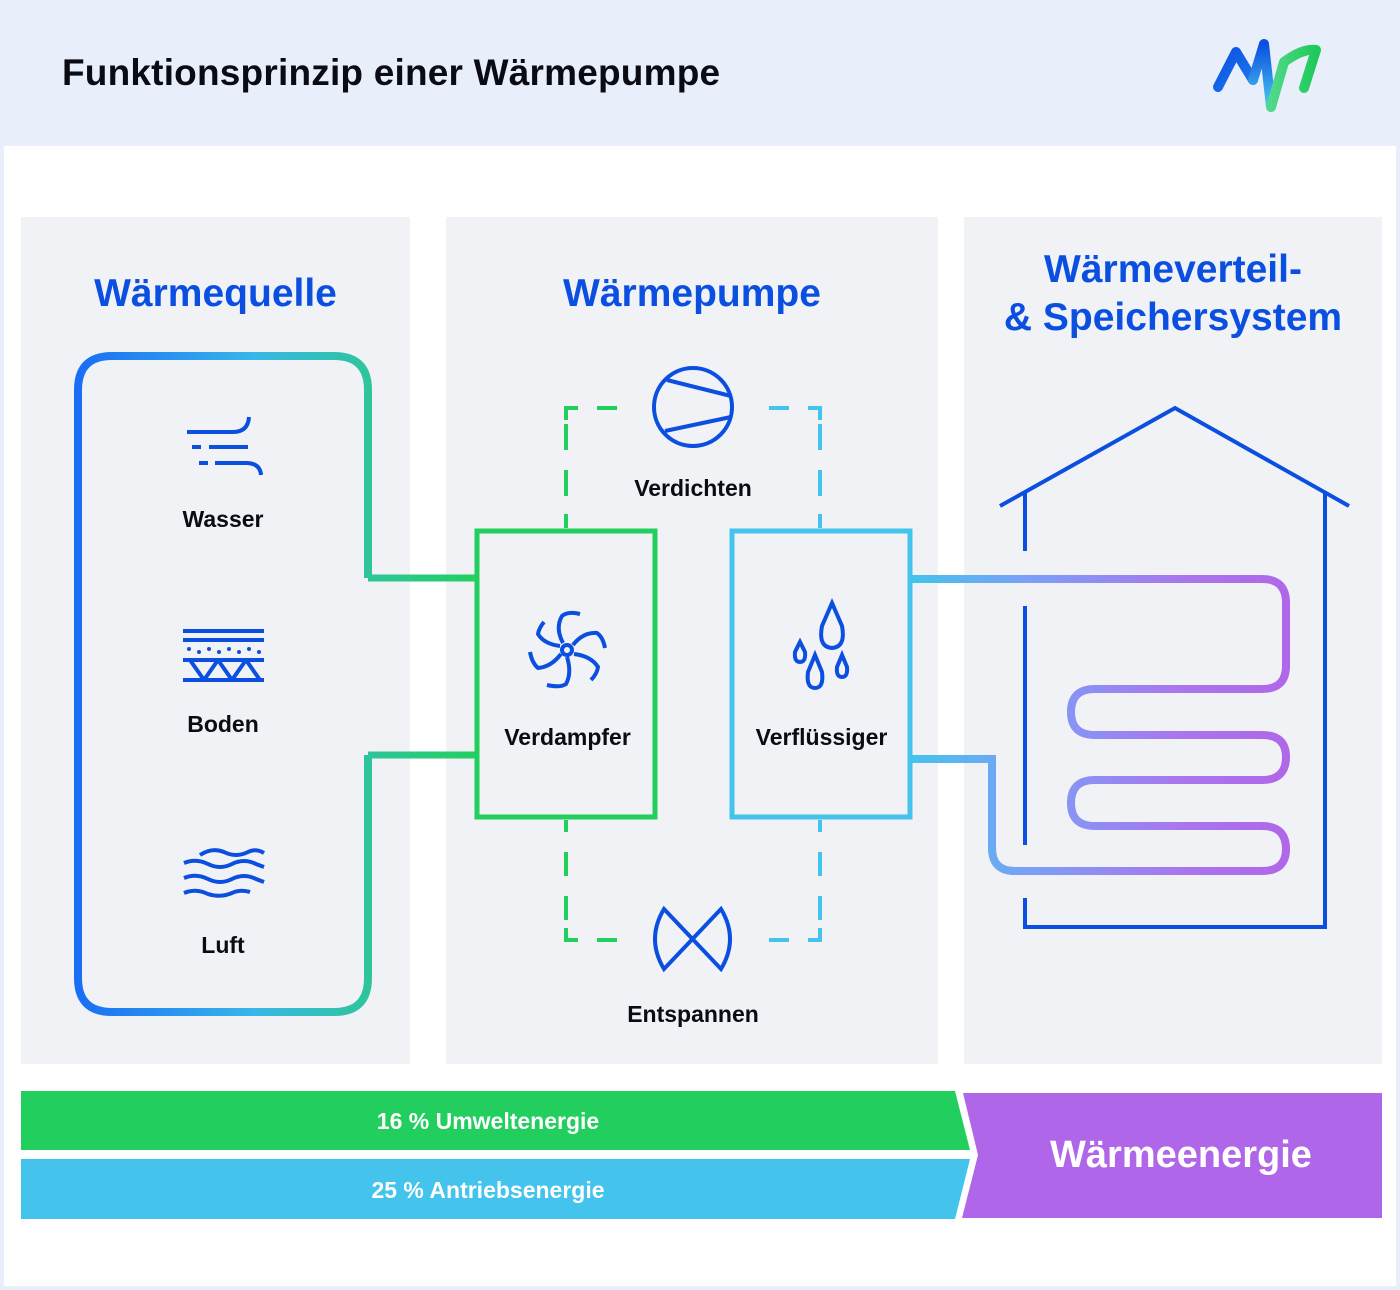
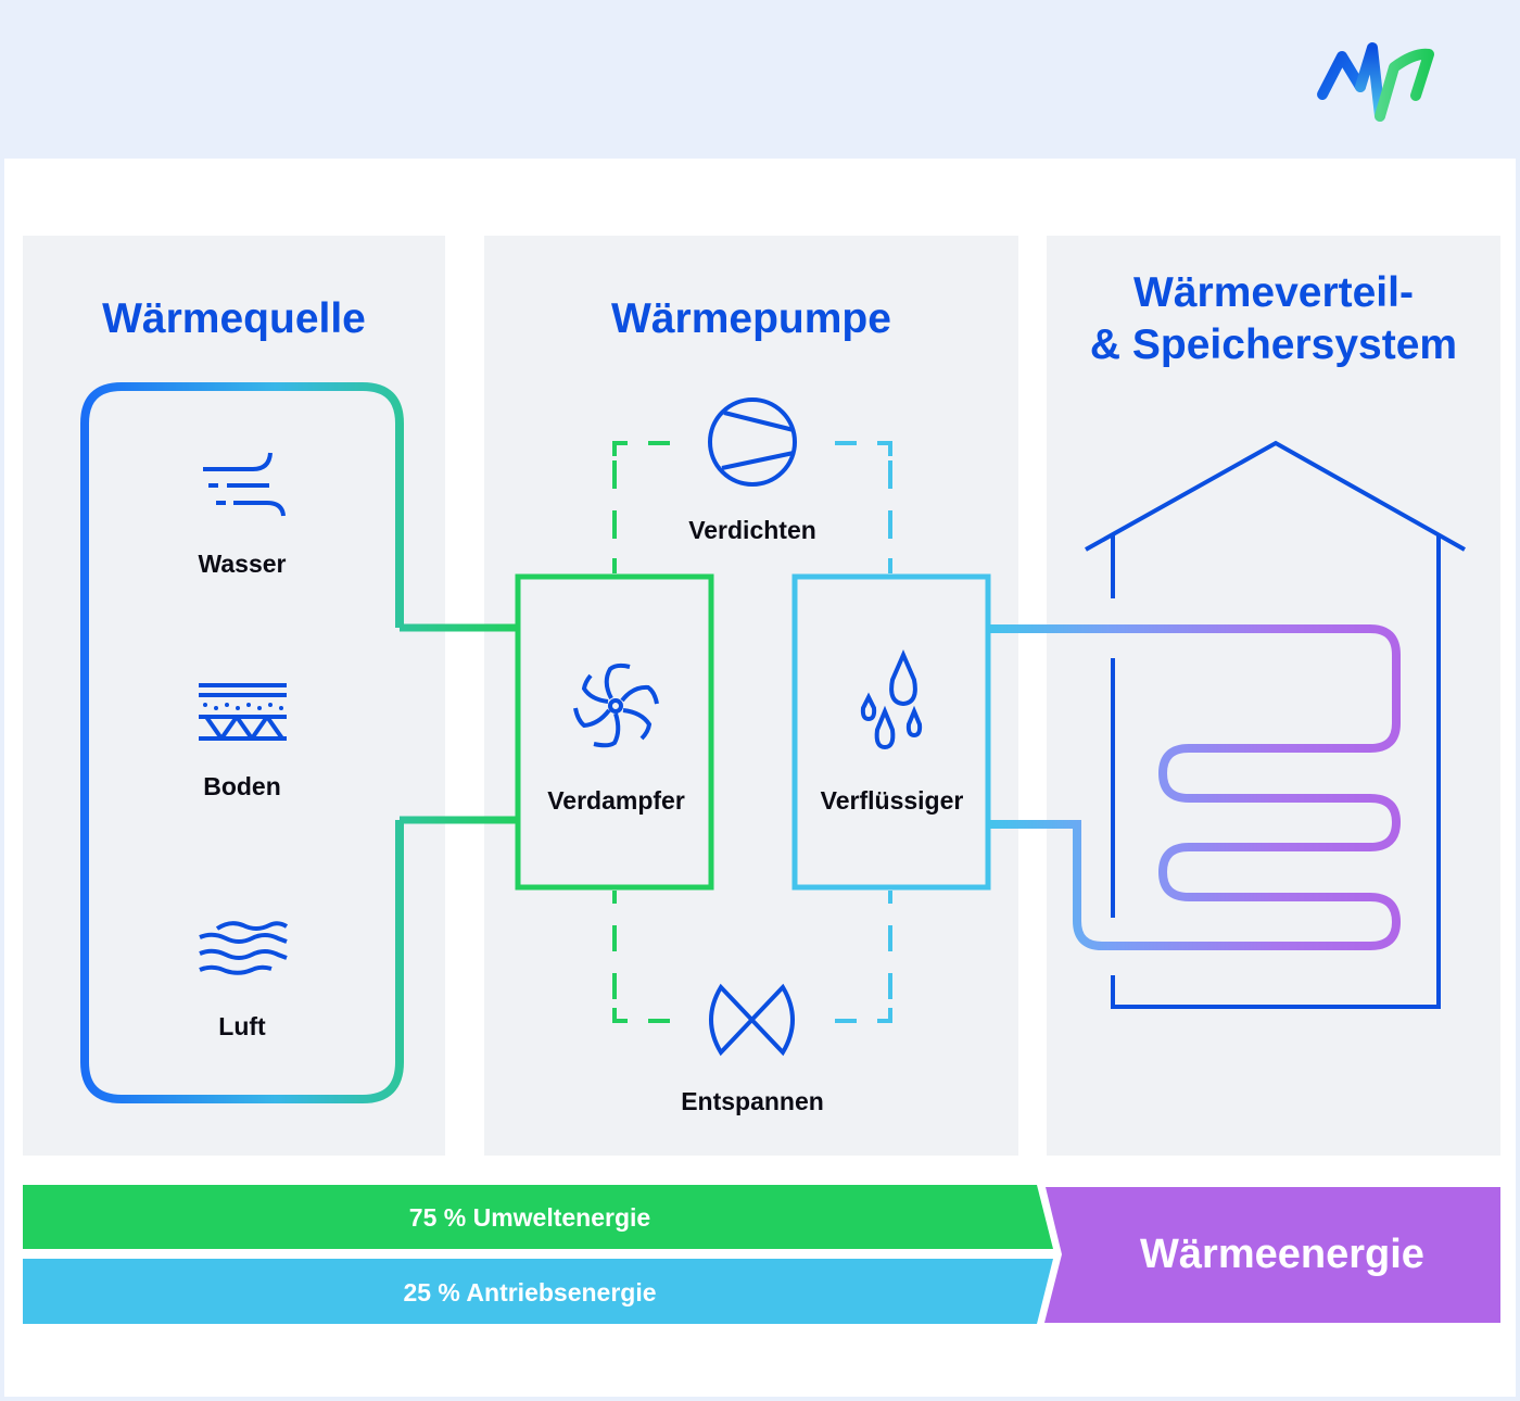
- Funktionsprinzip einer Wärmepumpe
  Wärmequelle
  Wärmepumpe
  Wärmeverteil-
  & Speichersystem
  Wasser
  Boden
  Luft
  Verdichten
  Verdampfer
  Verflüssiger
  Entspannen
- 16 % Umweltenergie
+ 75 % Umweltenergie
  25 % Antriebsenergie
  Wärmeenergie
